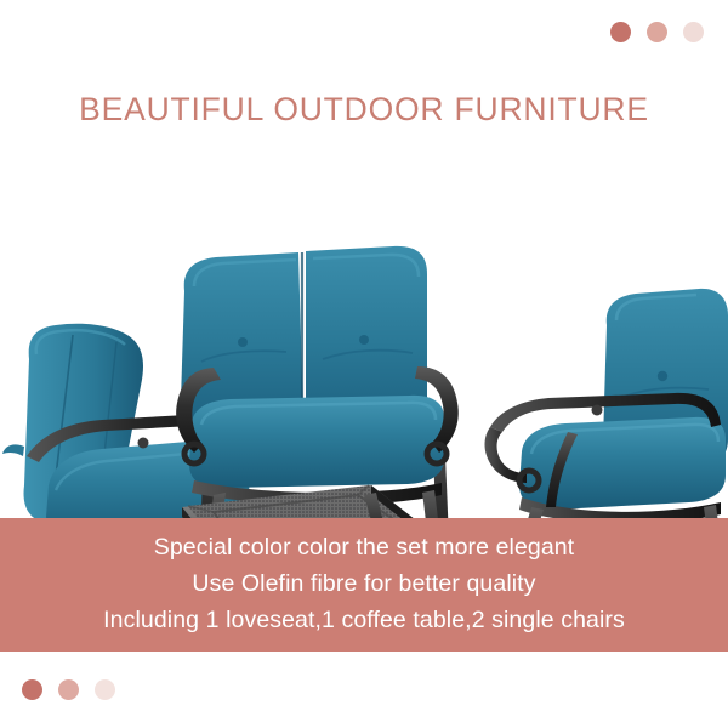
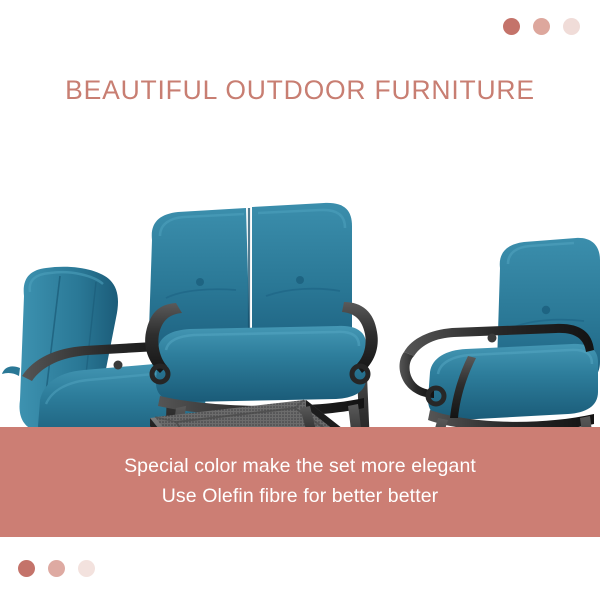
  BEAUTIFUL OUTDOOR FURNITURE
- Special color color the set more elegant
+ Special color make the set more elegant
- Use Olefin fibre for better quality
+ Use Olefin fibre for better better
- Including 1 loveseat,1 coffee table,2 single chairs
